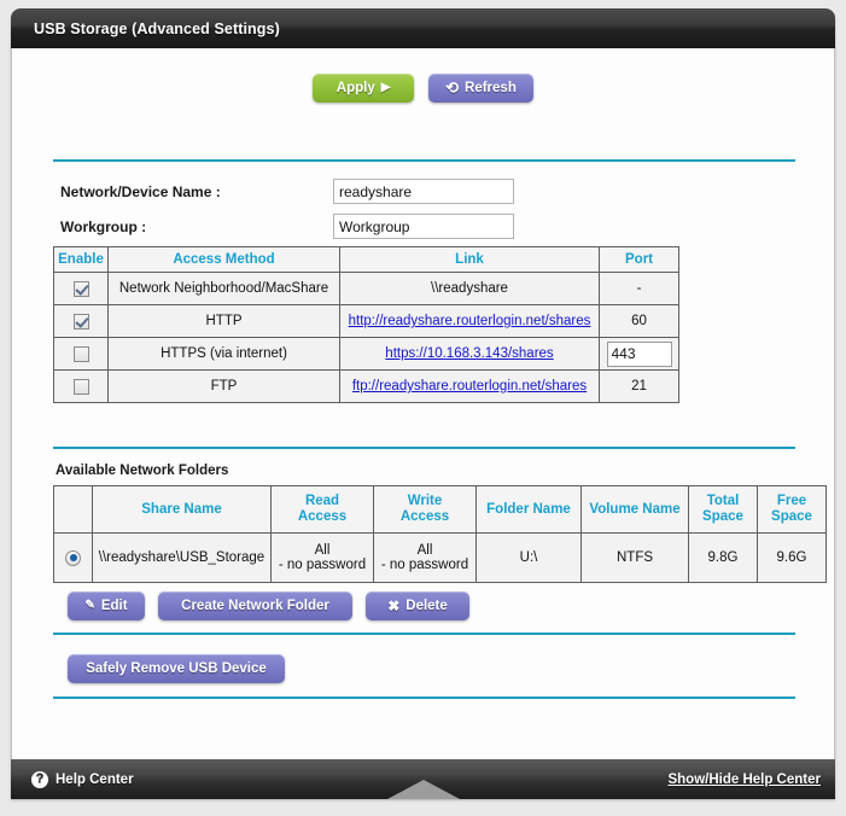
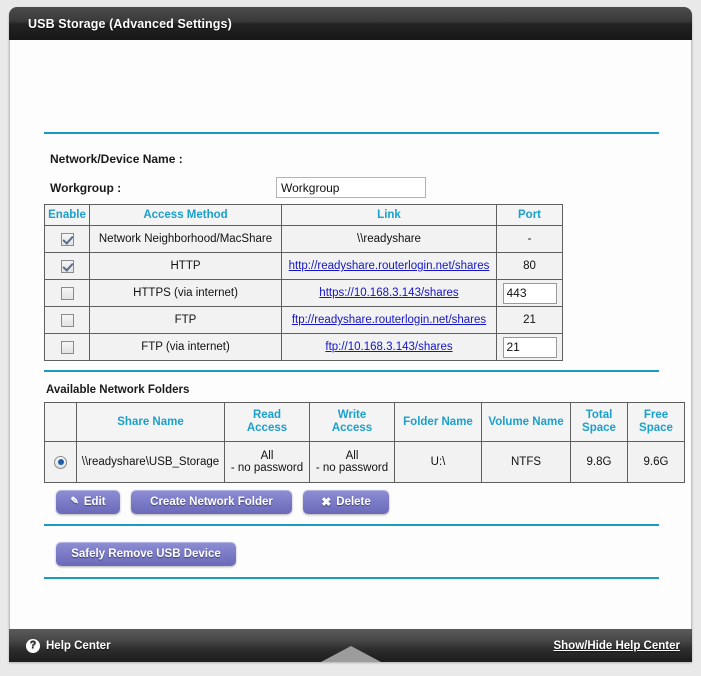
  USB Storage (Advanced Settings)
- Apply
- ▶
- ⟲
- Refresh
  Network/Device Name :
- readyshare
  Workgroup :
  Workgroup
  Enable	Access Method	Link	Port
  	Network Neighborhood/MacShare	\\readyshare	-
- 	HTTP	http://readyshare.routerlogin.net/shares	60
+ 	HTTP	http://readyshare.routerlogin.net/shares	80
  	HTTPS (via internet)	https://10.168.3.143/shares	443
  	FTP	ftp://readyshare.routerlogin.net/shares	21
+ 	FTP (via internet)	ftp://10.168.3.143/shares	21
  Available Network Folders
  	Share Name	ReadAccess	WriteAccess	Folder Name	Volume Name	TotalSpace	FreeSpace
  	\\readyshare\USB_Storage	All- no password	All- no password	U:\	NTFS	9.8G	9.6G
  ✎
  Edit
  Create Network Folder
  ✖
  Delete
  Safely Remove USB Device
  ?
  Help Center
  Show/Hide Help Center
